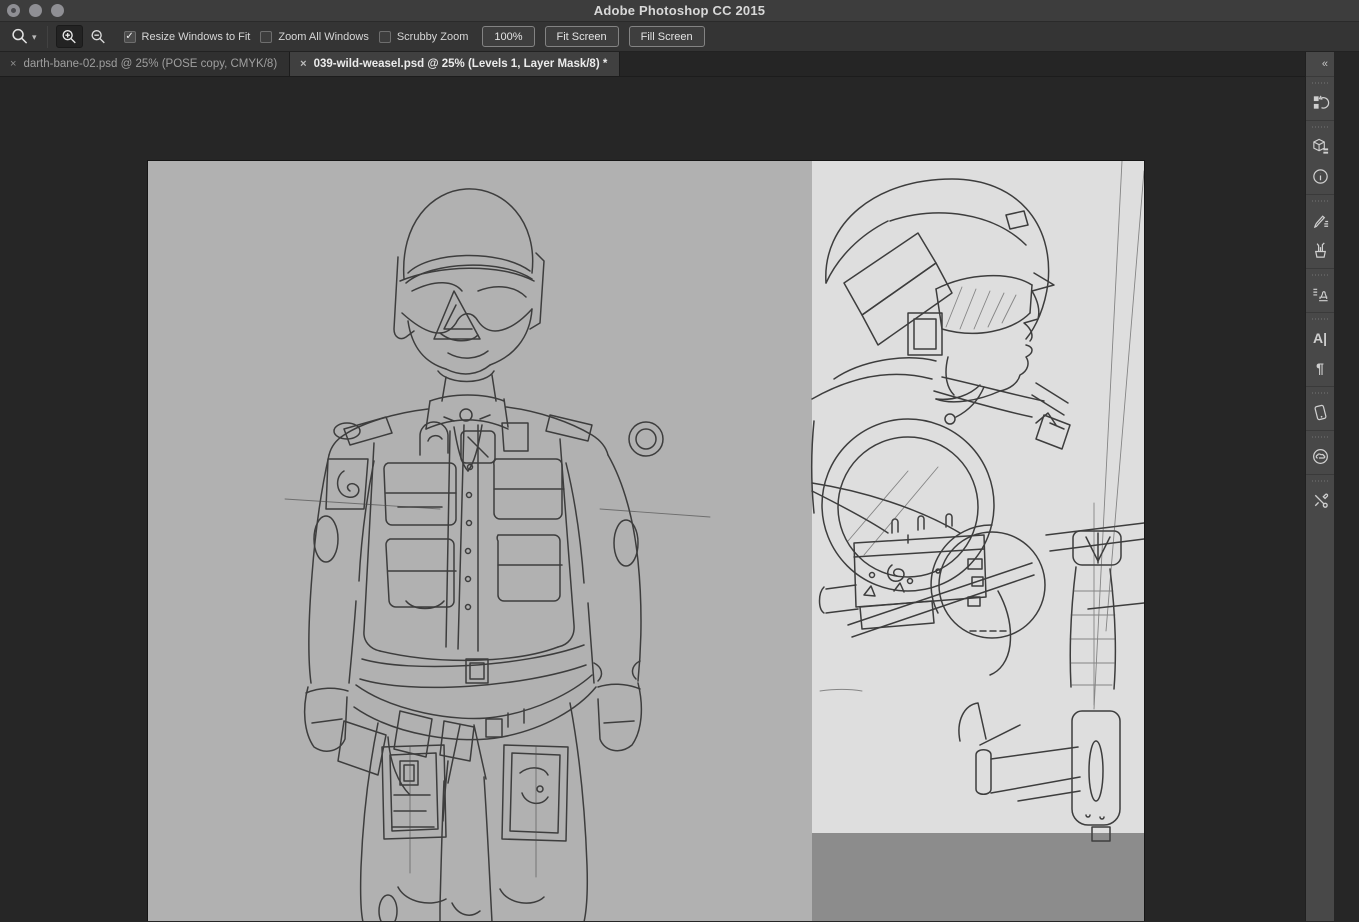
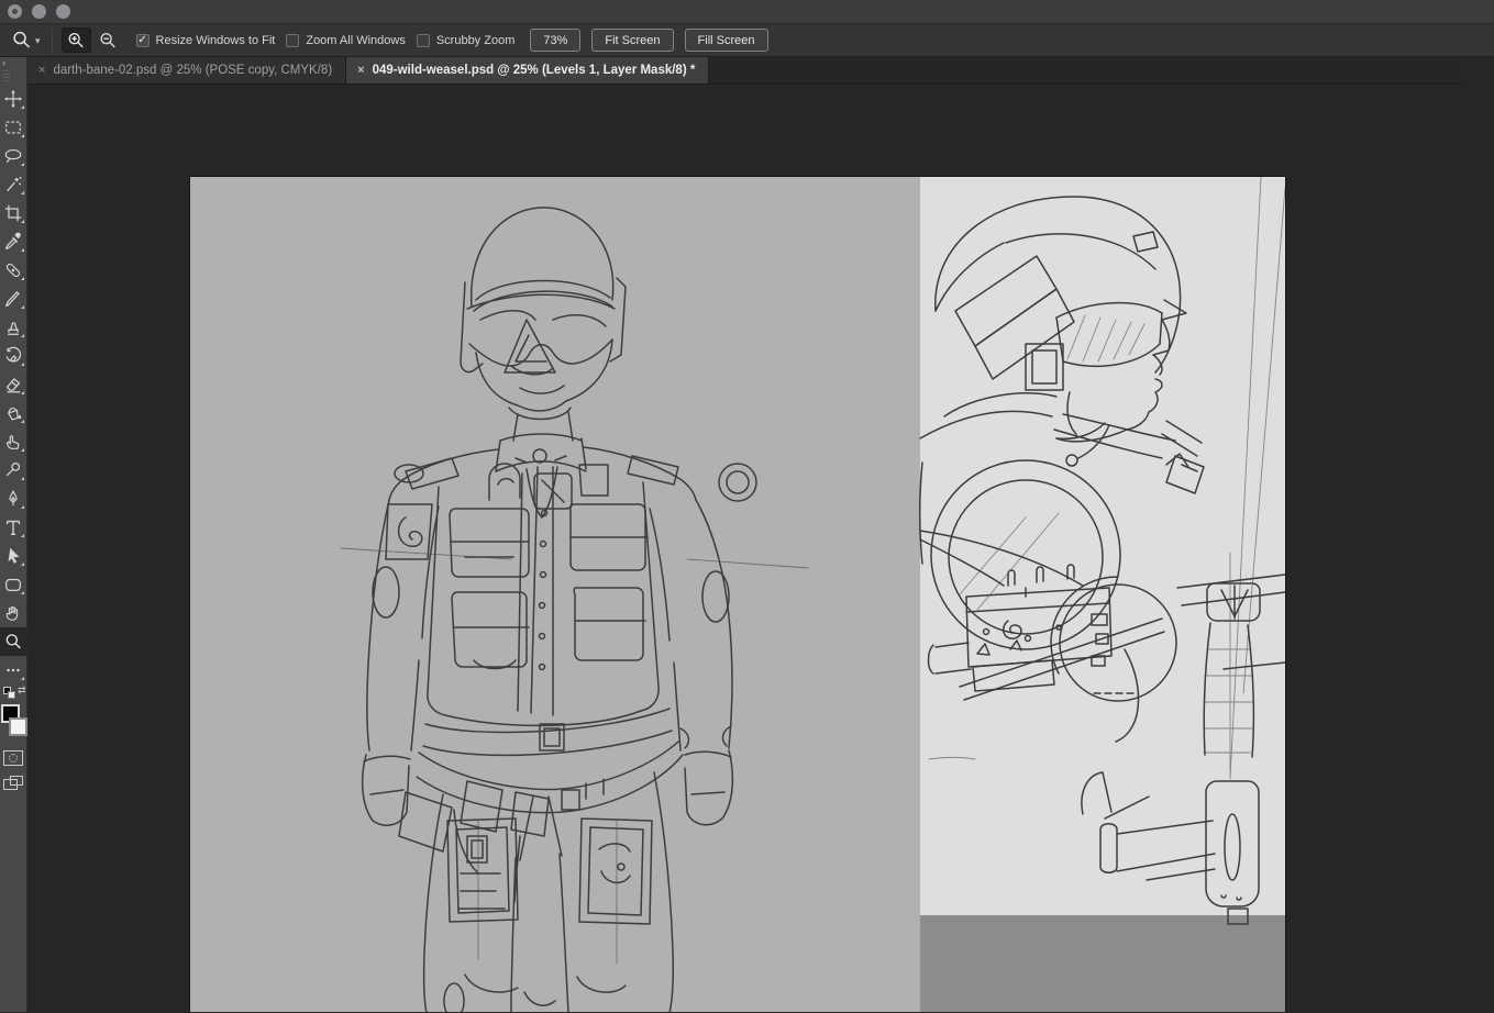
- Adobe Photoshop CC 2015
  ▾
  ✓
  Resize Windows to Fit
  Zoom All Windows
  Scrubby Zoom
- 100%
+ 73%
  Fit Screen
  Fill Screen
+ ›
+ ⇄
  ×
  darth-bane-02.psd @ 25% (POSE copy, CMYK/8)
  ×
- 039-wild-weasel.psd @ 25% (Levels 1, Layer Mask/8) *
+ 049-wild-weasel.psd @ 25% (Levels 1, Layer Mask/8) *
- «
- A|
- ¶
